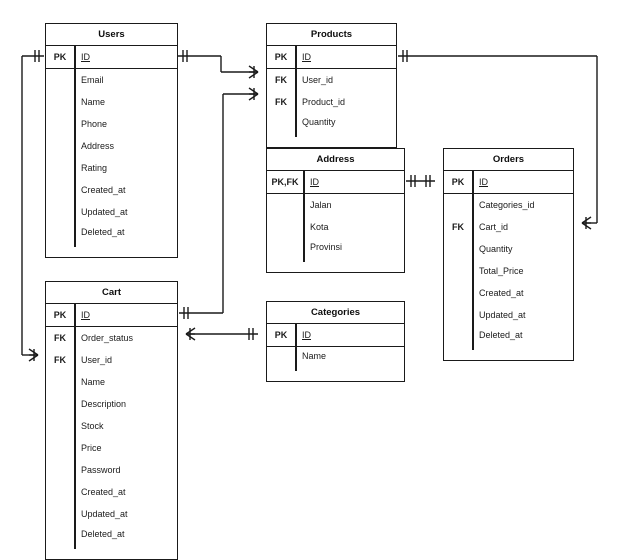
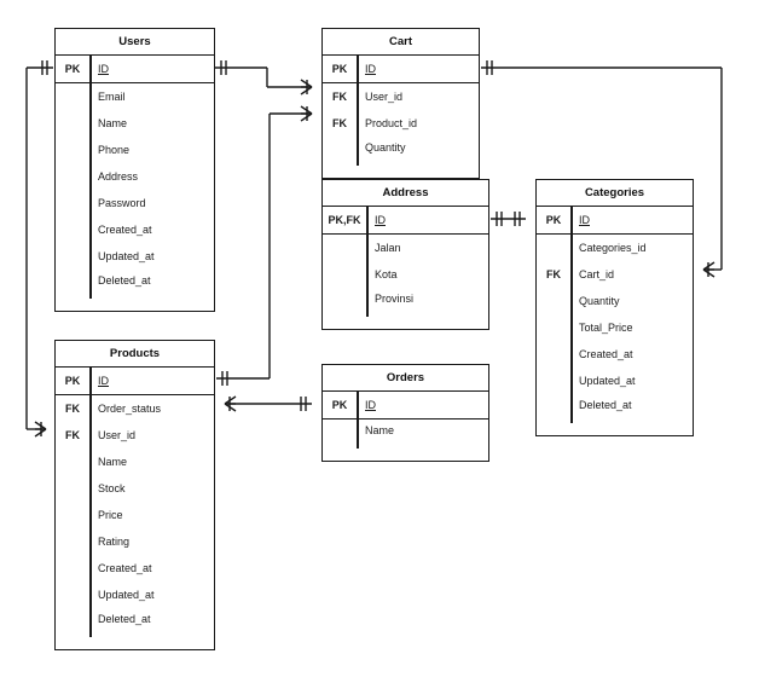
  Users
  PK
  ID
  Email
  Name
  Phone
  Address
- Rating
+ Password
  Created_at
  Updated_at
  Deleted_at
- Products
+ Cart
  PK
  ID
  FK
  User_id
  FK
  Product_id
  Quantity
  Address
  PK,FK
  ID
  Jalan
  Kota
  Provinsi
- Orders
+ Categories
  PK
  ID
  Categories_id
  FK
  Cart_id
  Quantity
  Total_Price
  Created_at
  Updated_at
  Deleted_at
- Cart
+ Products
  PK
  ID
  FK
  Order_status
  FK
  User_id
  Name
- Description
  Stock
  Price
- Password
+ Rating
  Created_at
  Updated_at
  Deleted_at
- Categories
+ Orders
  PK
  ID
  Name
